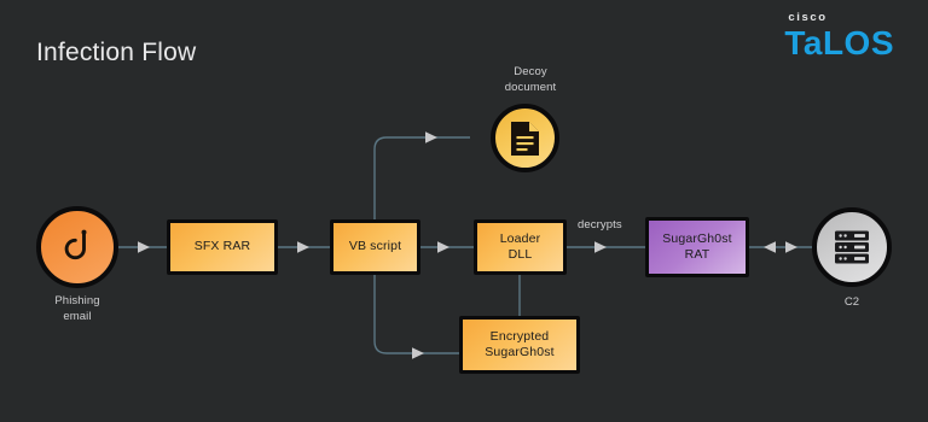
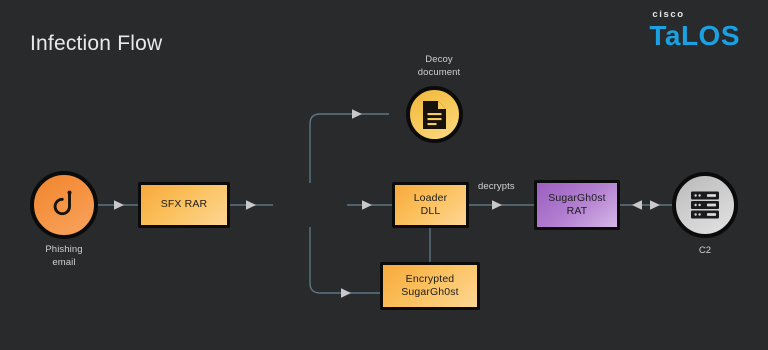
  Infection Flow
  cisco
  TaLOS
  decrypts
  Phishing
  email
  SFX RAR
- VB script
  Decoy
  document
  Loader
  DLL
  Encrypted
  SugarGh0st
  SugarGh0st
  RAT
  C2
